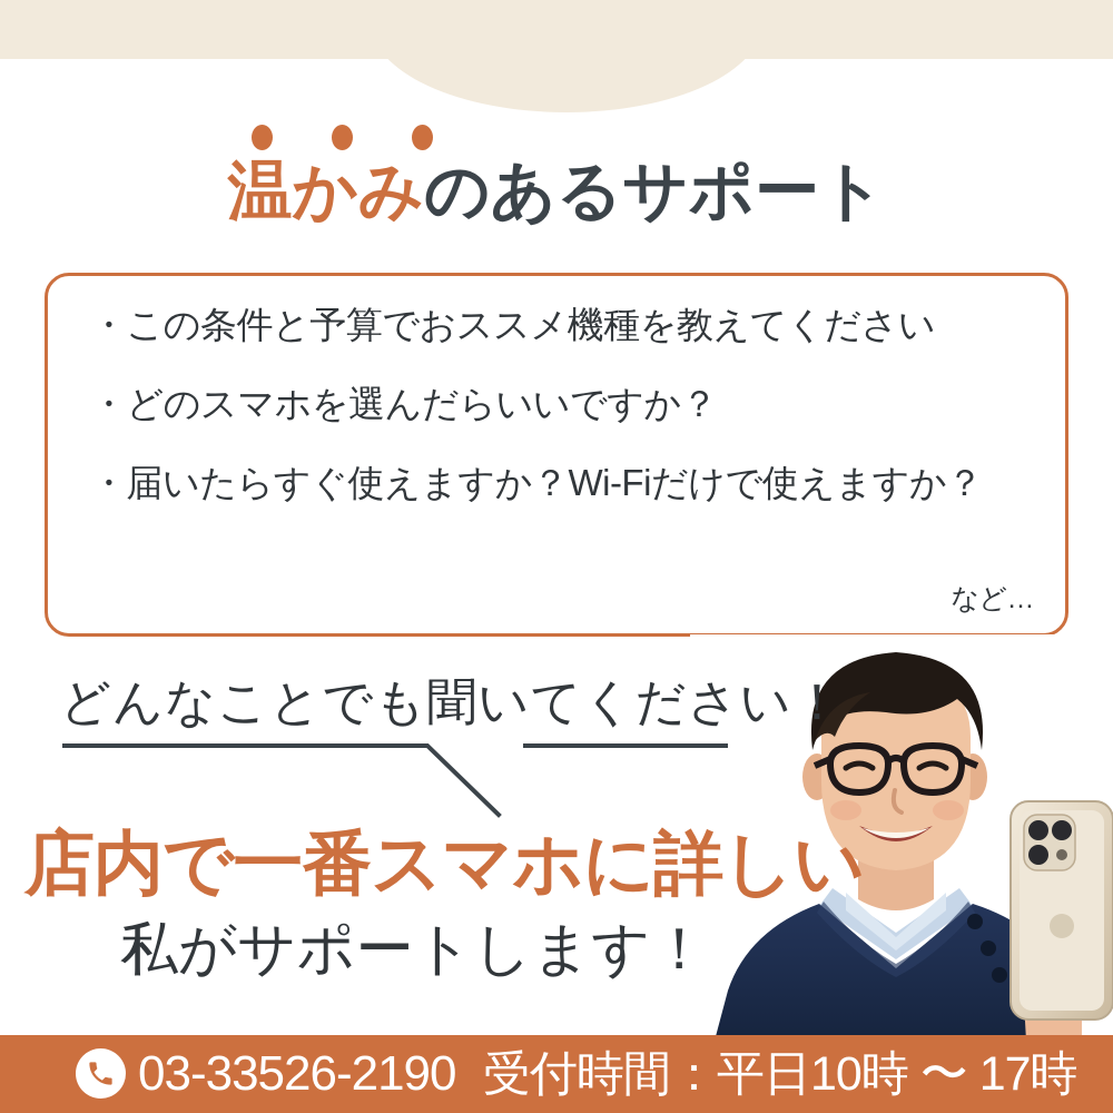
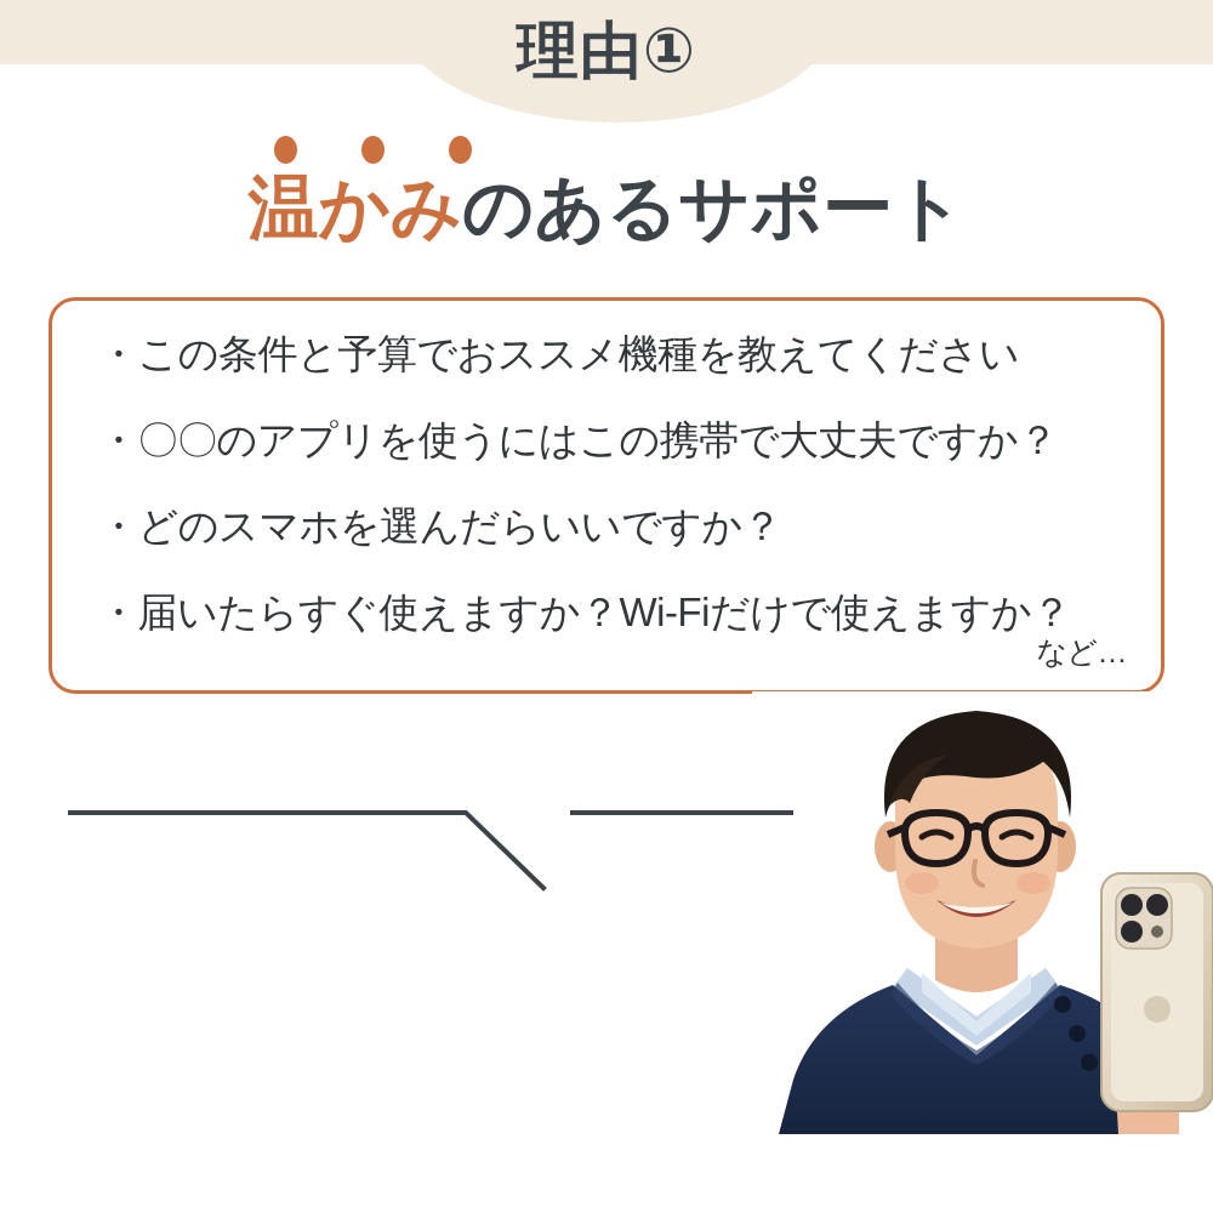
+ 理由①
  温かみのあるサポート
  ・この条件と予算でおススメ機種を教えてください
+ ・〇〇のアプリを使うにはこの携帯で大丈夫ですか？
  ・どのスマホを選んだらいいですか？
  ・届いたらすぐ使えますか？Wi-Fiだけで使えますか？
  など…
- どんなことでも聞いてください！
- 店内で一番スマホに詳しい
- 私がサポートします！
- 03-33526-2190
- 受付時間：平日10時 〜 17時
